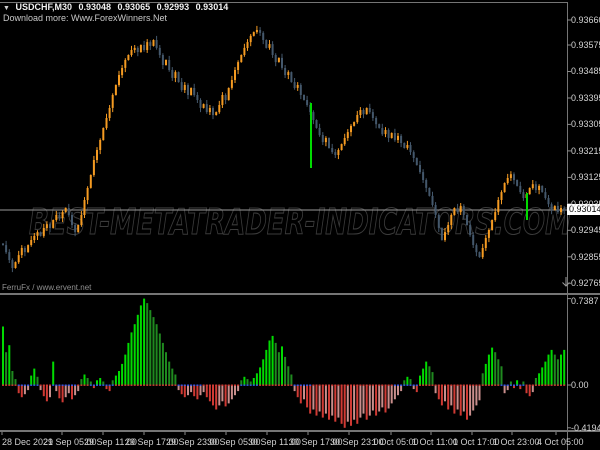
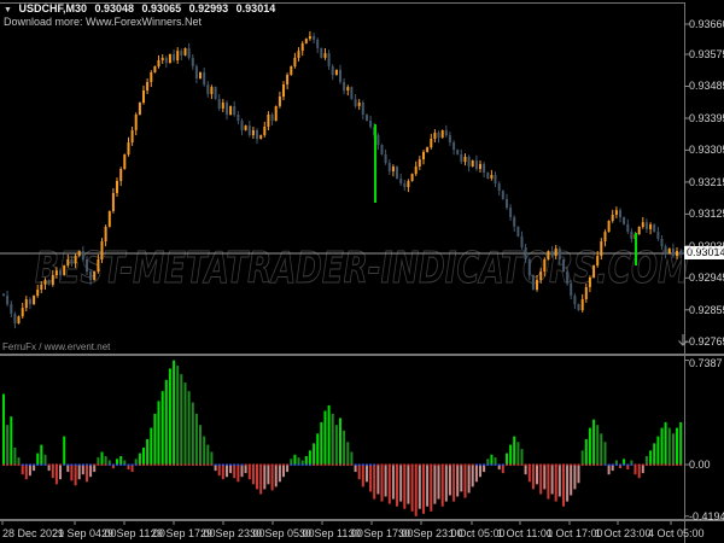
  BEST-METATRADER-INDICATORS.COM
  USDCHF,M30 0.93048 0.93065 0.92993 0.93014
  Download more: Www.ForexWinners.Net
  FerruFx / www.ervent.net
  0.93014
  0.9366
  0.9357
  0.9348
  0.9339
  0.9330
  0.9321
  0.9312
  0.9303
  0.9294
  0.9285
  0.9276
  0.7387
  0.00
  -0.4194
  28 Dec 2021
- 29 Sep 05:00
+ 29 Sep 04:00
  29 Sep 11:00
  29 Sep 17:00
  29 Sep 23:00
  30 Sep 05:00
  30 Sep 11:00
  30 Sep 17:00
  30 Sep 23:00
  1 Oct 05:00
  1 Oct 11:00
  1 Oct 17:00
  1 Oct 23:00
  4 Oct 05:00
